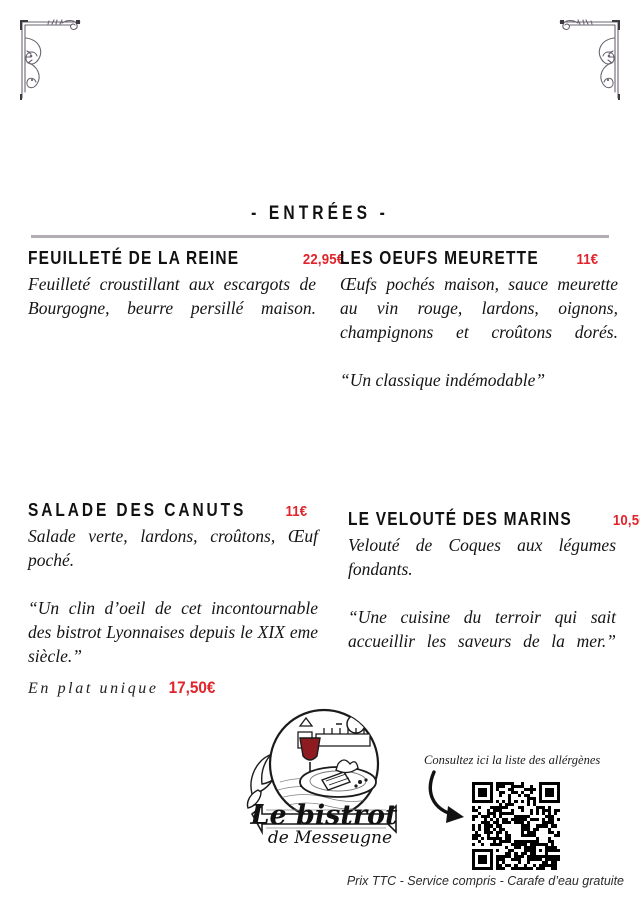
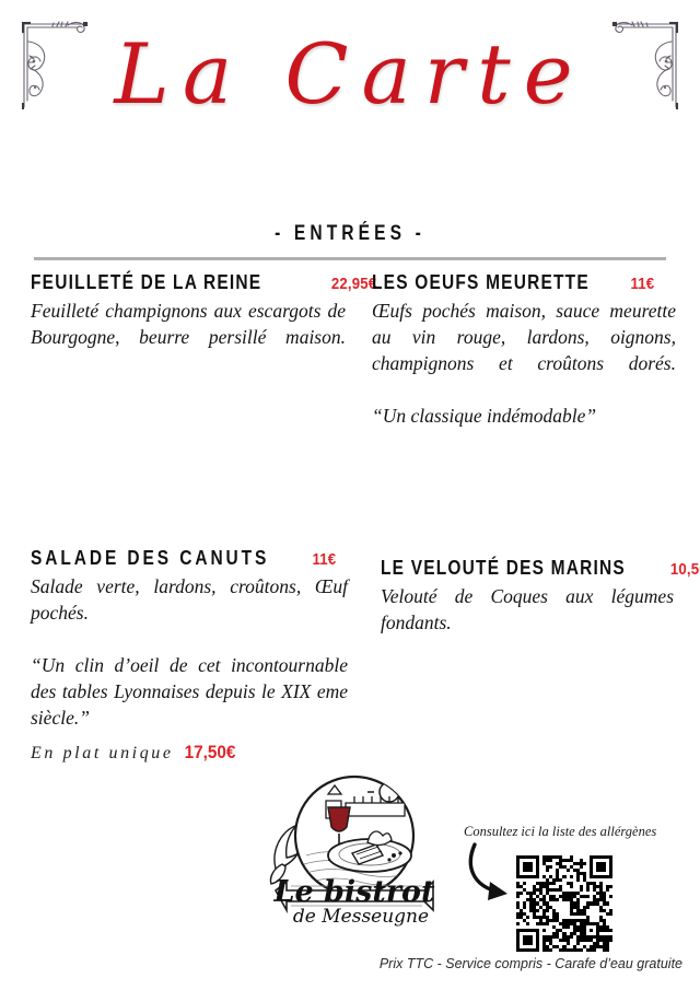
+ La Carte
  - ENTRÉES -
  FEUILLETÉ DE LA REINE 22,95€
- Feuilleté croustillant aux escargots de Bourgogne, beurre persillé maison.
+ Feuilleté champignons aux escargots de Bourgogne, beurre persillé maison.
  LES OEUFS MEURETTE 11€
  Œufs pochés maison, sauce meurette au vin rouge, lardons, oignons, champignons et croûtons dorés.
  “Un classique indémodable”
  SALADE DES CANUTS 11€
- Salade verte, lardons, croûtons, Œuf poché.
+ Salade verte, lardons, croûtons, Œuf pochés.
- “Un clin d’oeil de cet incontournable des bistrot Lyonnaises depuis le XIX eme siècle.”
+ “Un clin d’oeil de cet incontournable des tables Lyonnaises depuis le XIX eme siècle.”
  LE VELOUTÉ DES MARINS 10,5
  Velouté de Coques aux légumes fondants.
- “Une cuisine du terroir qui sait accueillir les saveurs de la mer.”
  En plat unique 17,50€
  Le bistrot
  de Messeugne
  Consultez ici la liste des allérgènes
  Prix TTC - Service compris - Carafe d’eau gratuite
